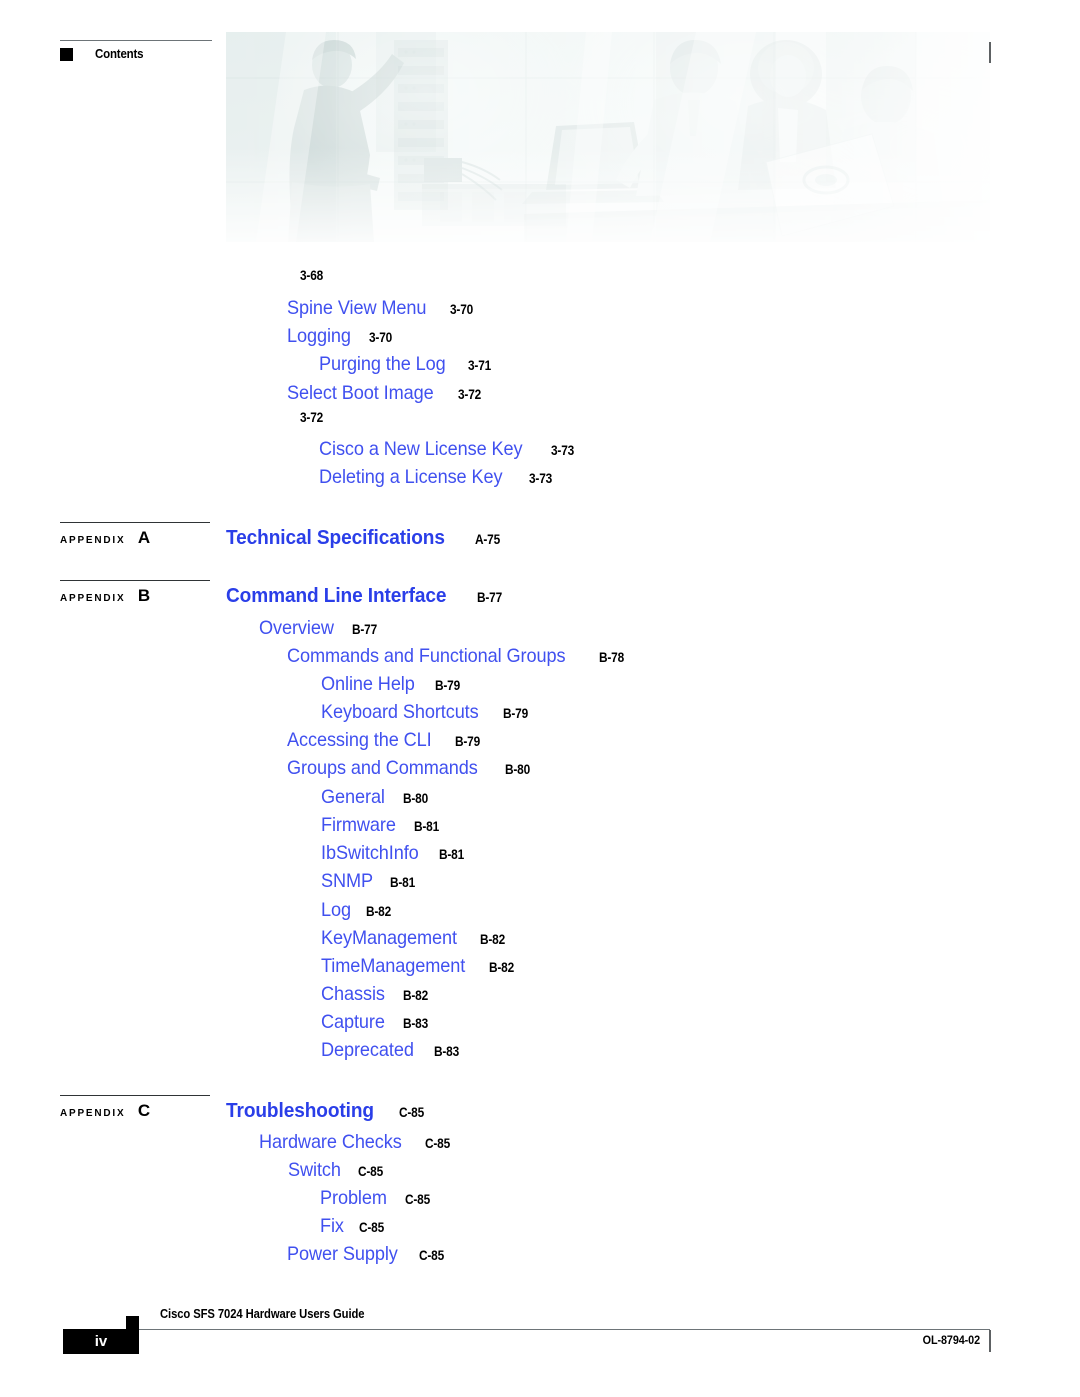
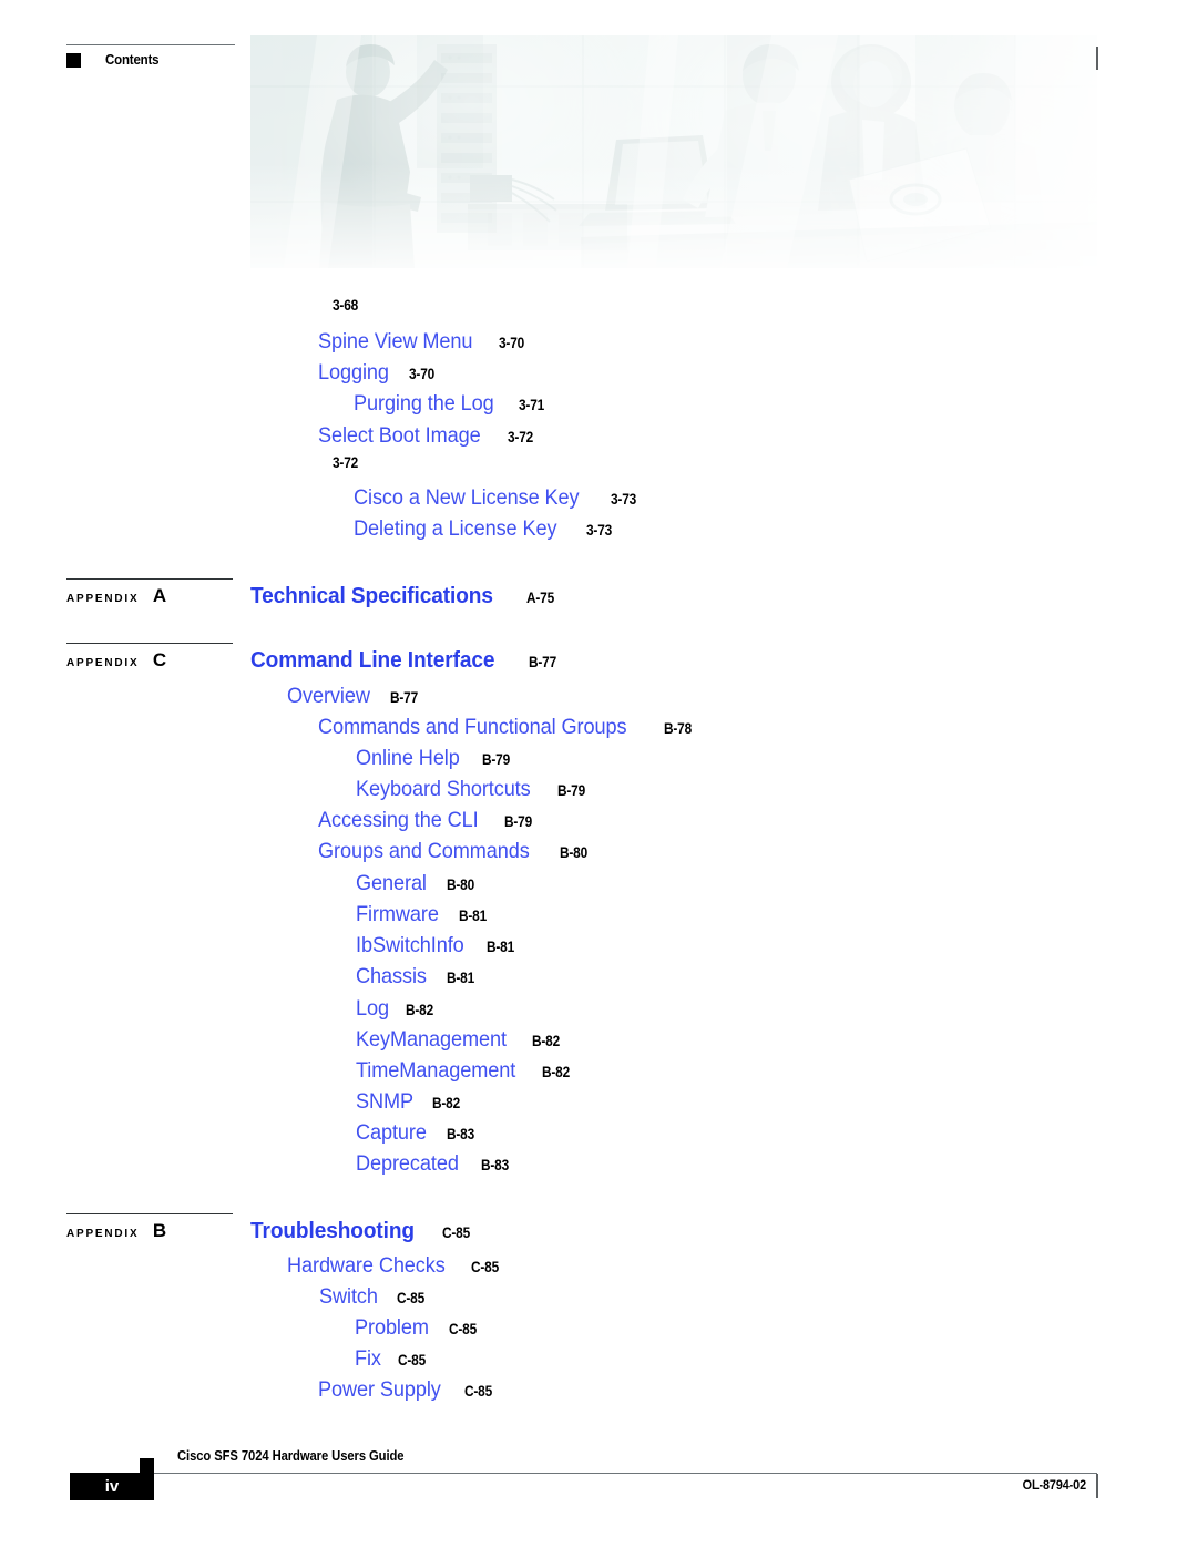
  Contents
  APPENDIX
  A
  APPENDIX
- B
+ C
  APPENDIX
- C
+ B
  3-68
  Spine View Menu
  3-70
  Logging
  3-70
  Purging the Log
  3-71
  Select Boot Image
  3-72
  3-72
  Cisco a New License Key
  3-73
  Deleting a License Key
  3-73
  Technical Specifications
  A-75
  Command Line Interface
  B-77
  Overview
  B-77
  Commands and Functional Groups
  B-78
  Online Help
  B-79
  Keyboard Shortcuts
  B-79
  Accessing the CLI
  B-79
  Groups and Commands
  B-80
  General
  B-80
  Firmware
  B-81
  IbSwitchInfo
  B-81
- SNMP
+ Chassis
  B-81
  Log
  B-82
  KeyManagement
  B-82
  TimeManagement
  B-82
- Chassis
+ SNMP
  B-82
  Capture
  B-83
  Deprecated
  B-83
  Troubleshooting
  C-85
  Hardware Checks
  C-85
  Switch
  C-85
  Problem
  C-85
  Fix
  C-85
  Power Supply
  C-85
  Cisco SFS 7024 Hardware Users Guide
  iv
  OL-8794-02
